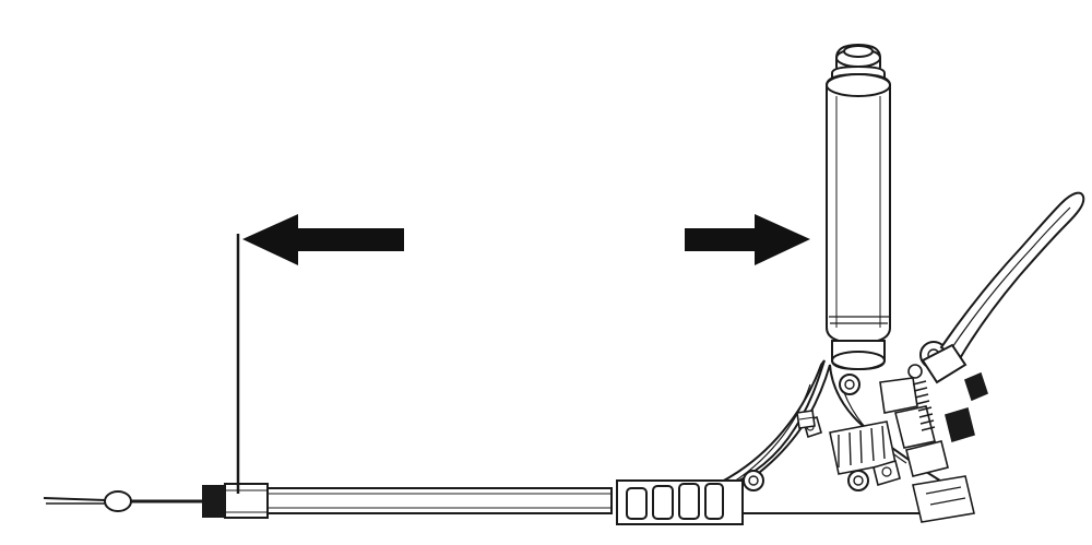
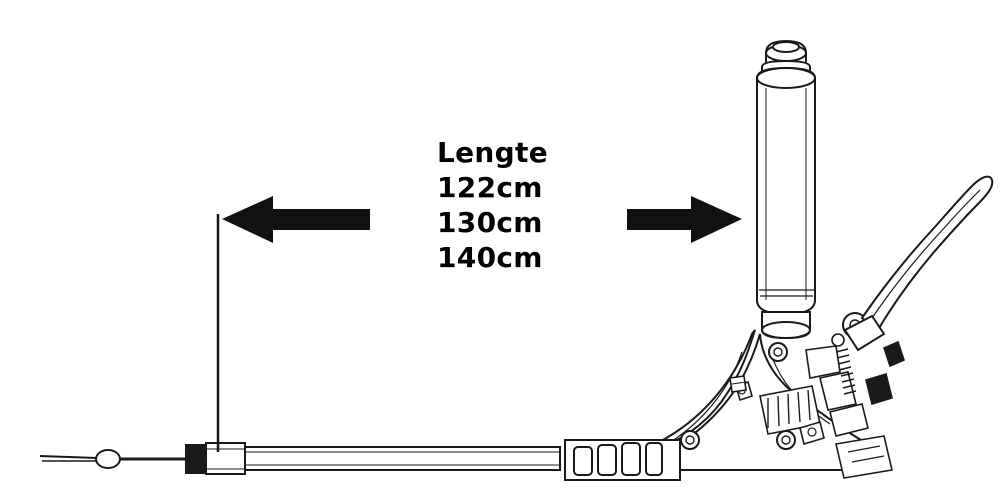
+ Lengte
+ 122cm
+ 130cm
+ 140cm
